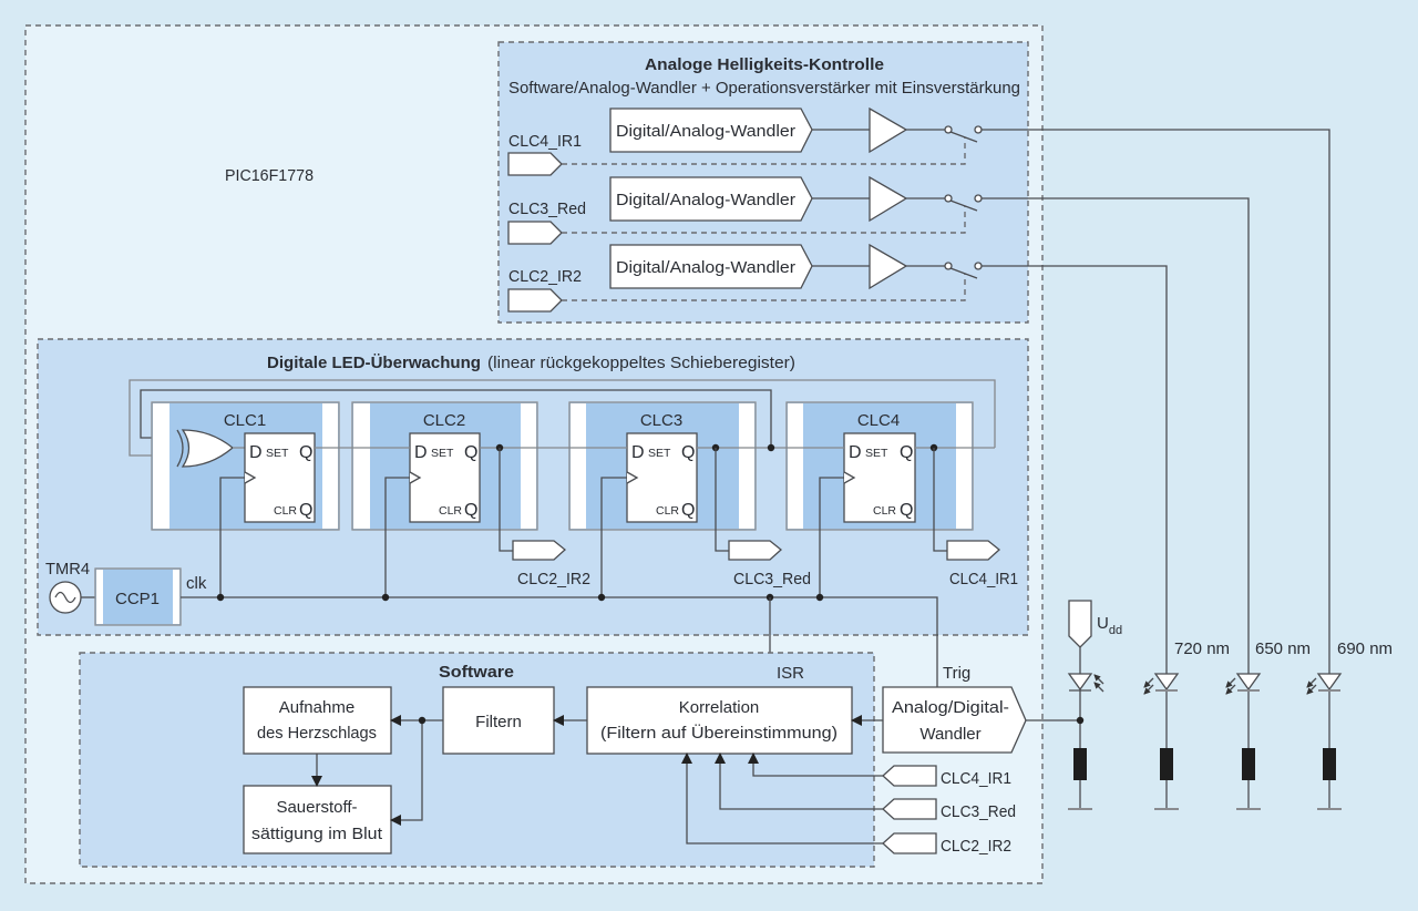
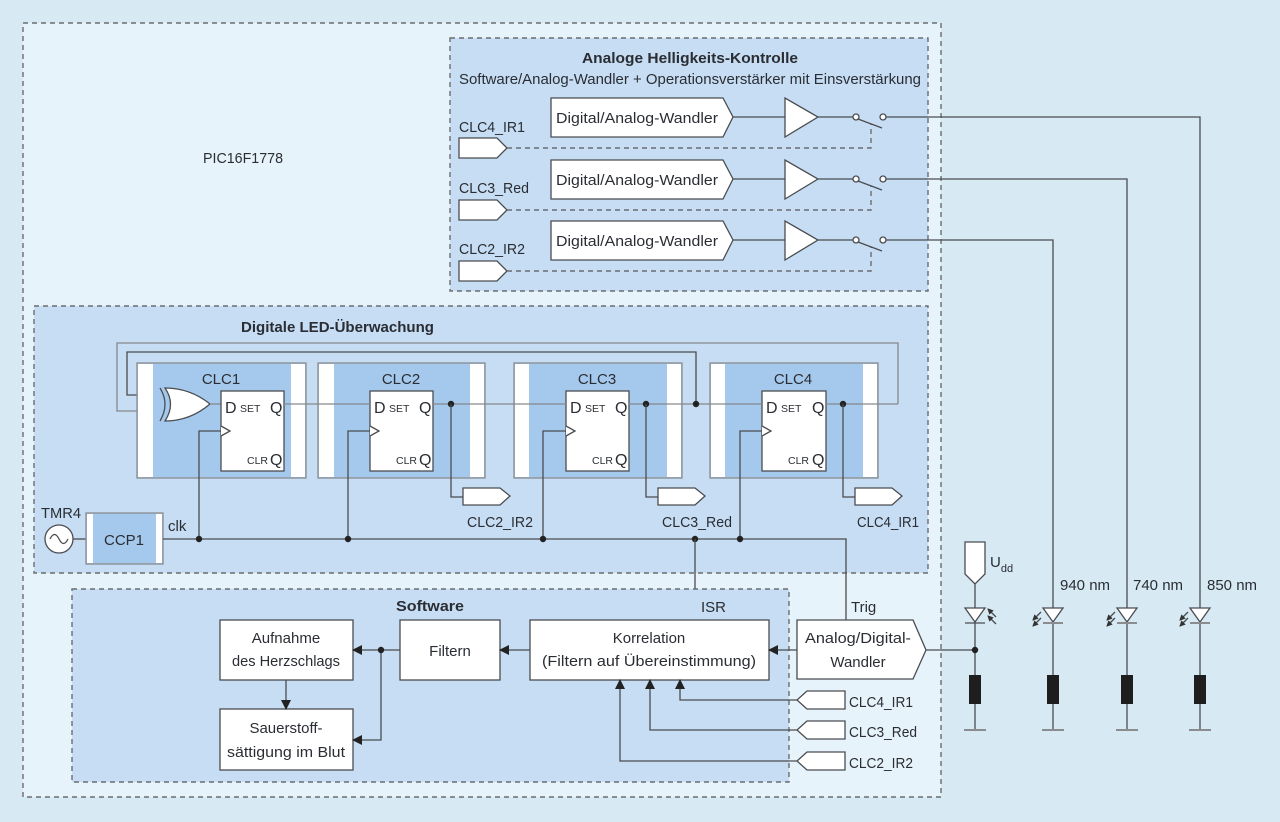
  PIC16F1778
  Analoge Helligkeits-Kontrolle
  Software/Analog-Wandler + Operationsverstärker mit Einsverstärkung
  CLC4_IR1
  Digital/Analog-Wandler
  CLC3_Red
  Digital/Analog-Wandler
  CLC2_IR2
  Digital/Analog-Wandler
  Digitale LED-Überwachung
- (linear rückgekoppeltes Schieberegister)
  CLC1
  D
  SET
  Q
  CLR
  Q
  CLC2
  D
  SET
  Q
  CLR
  Q
  CLC3
  D
  SET
  Q
  CLR
  Q
  CLC4
  D
  SET
  Q
  CLR
  Q
  CLC2_IR2
  CLC3_Red
  CLC4_IR1
  TMR4
  CCP1
  clk
  Software
  Aufnahme
  des Herzschlags
  Sauerstoff-
  sättigung im Blut
  Filtern
  Korrelation
  (Filtern auf Übereinstimmung)
  ISR
  CLC4_IR1
  CLC3_Red
  CLC2_IR2
  Trig
  Analog/Digital-
  Wandler
  Udd
- 720 nm
+ 940 nm
- 650 nm
+ 740 nm
- 690 nm
+ 850 nm
